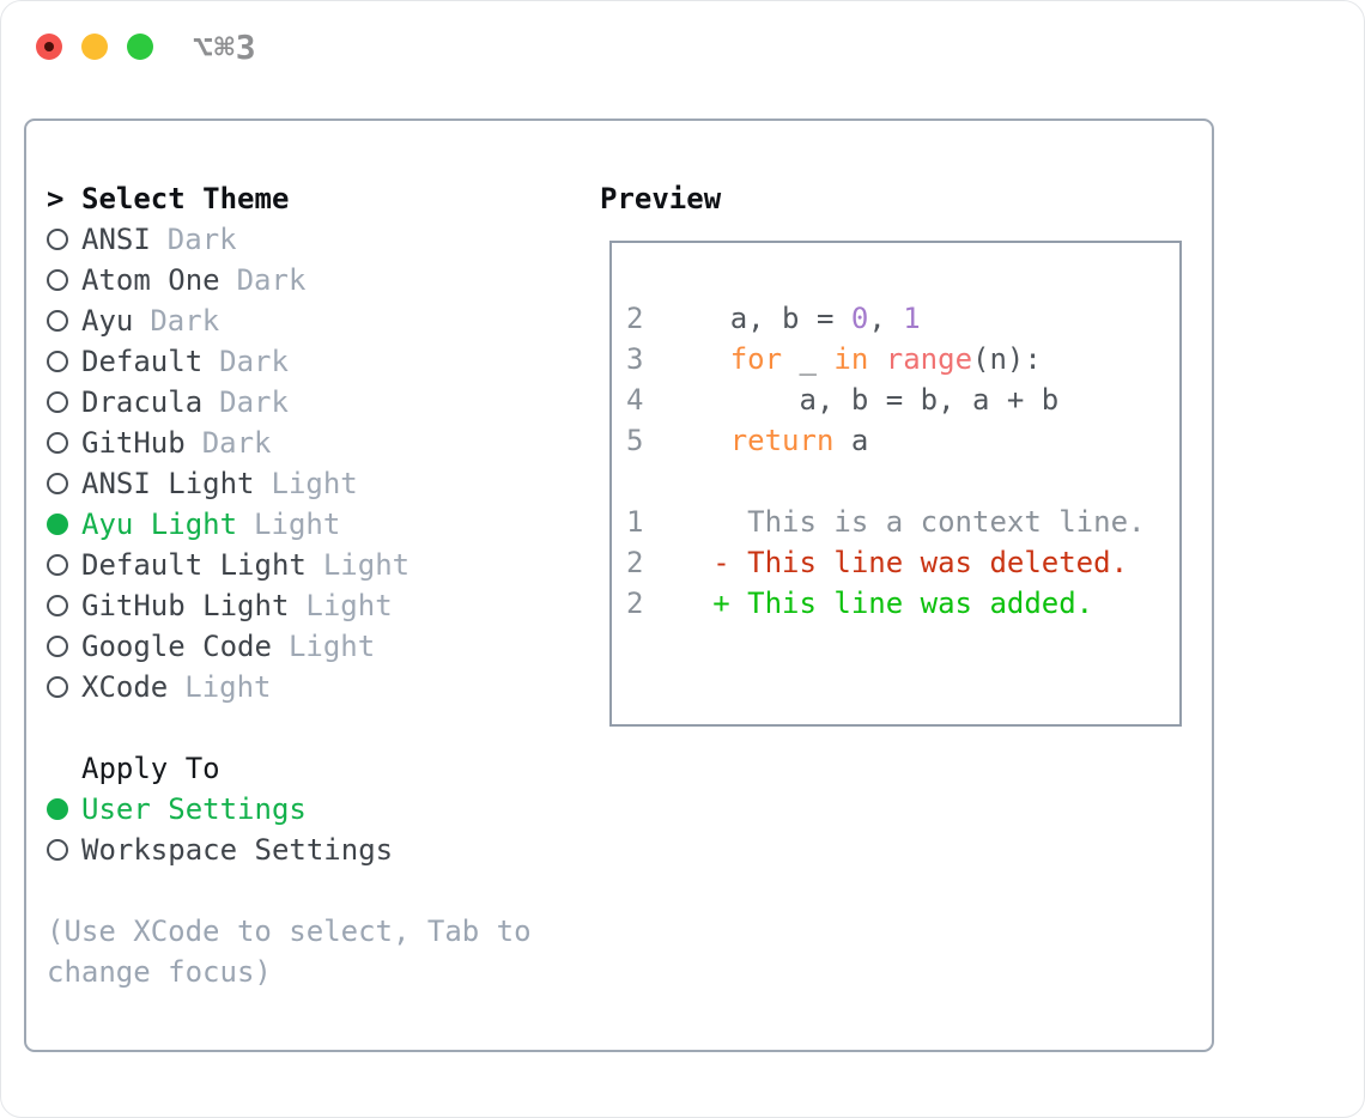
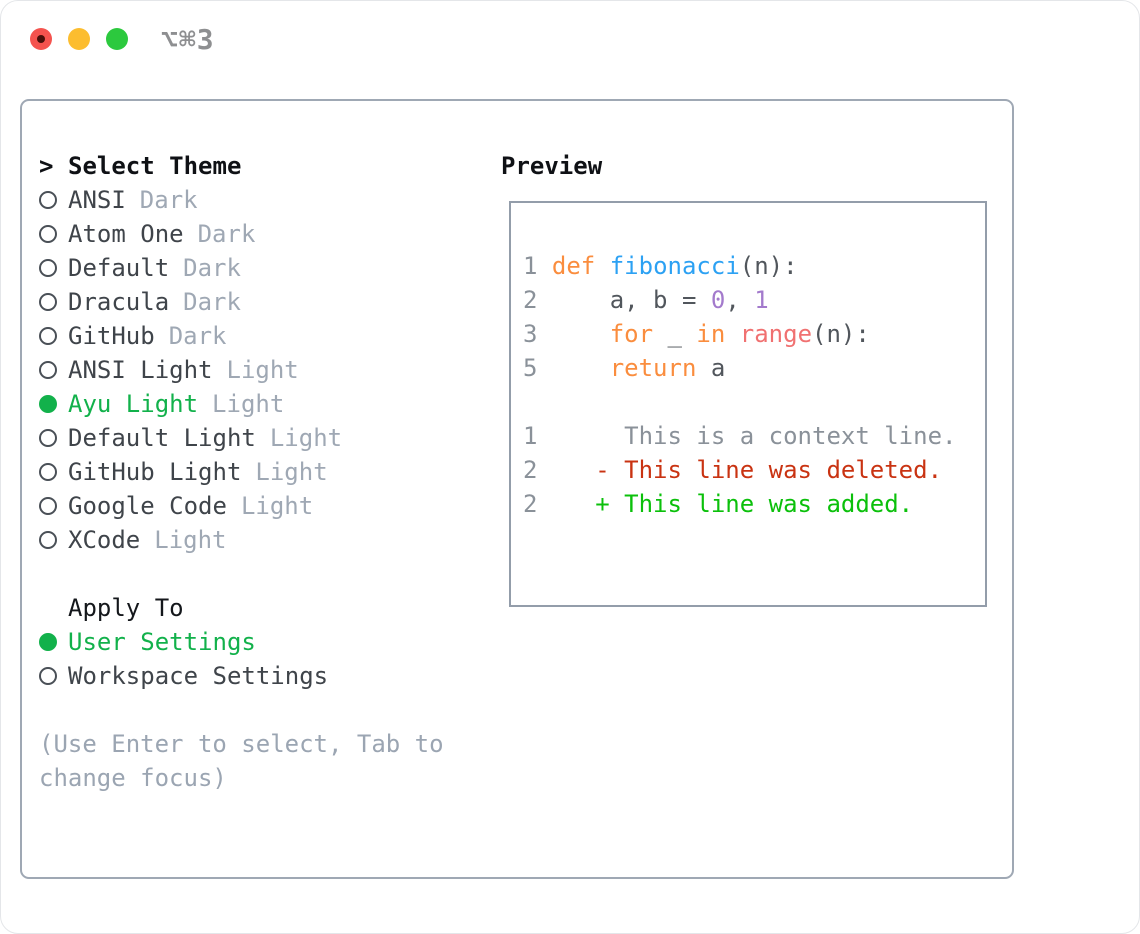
  ⌥⌘3
  > Select Theme
  ANSI Dark
  Atom One Dark
- Ayu Dark
  Default Dark
  Dracula Dark
  GitHub Dark
  ANSI Light Light
  Ayu Light Light
  Default Light Light
  GitHub Light Light
  Google Code Light
  XCode Light
  Apply To
  User Settings
  Workspace Settings
- (Use XCode to select, Tab to
+ (Use Enter to select, Tab to
  change focus)
  Preview
+ 1 def fibonacci(n):
  2 a, b = 0, 1
  3 for _ in range(n):
- 4 a, b = b, a + b
  5 return a
  1 This is a context line.
  2 - This line was deleted.
  2 + This line was added.
